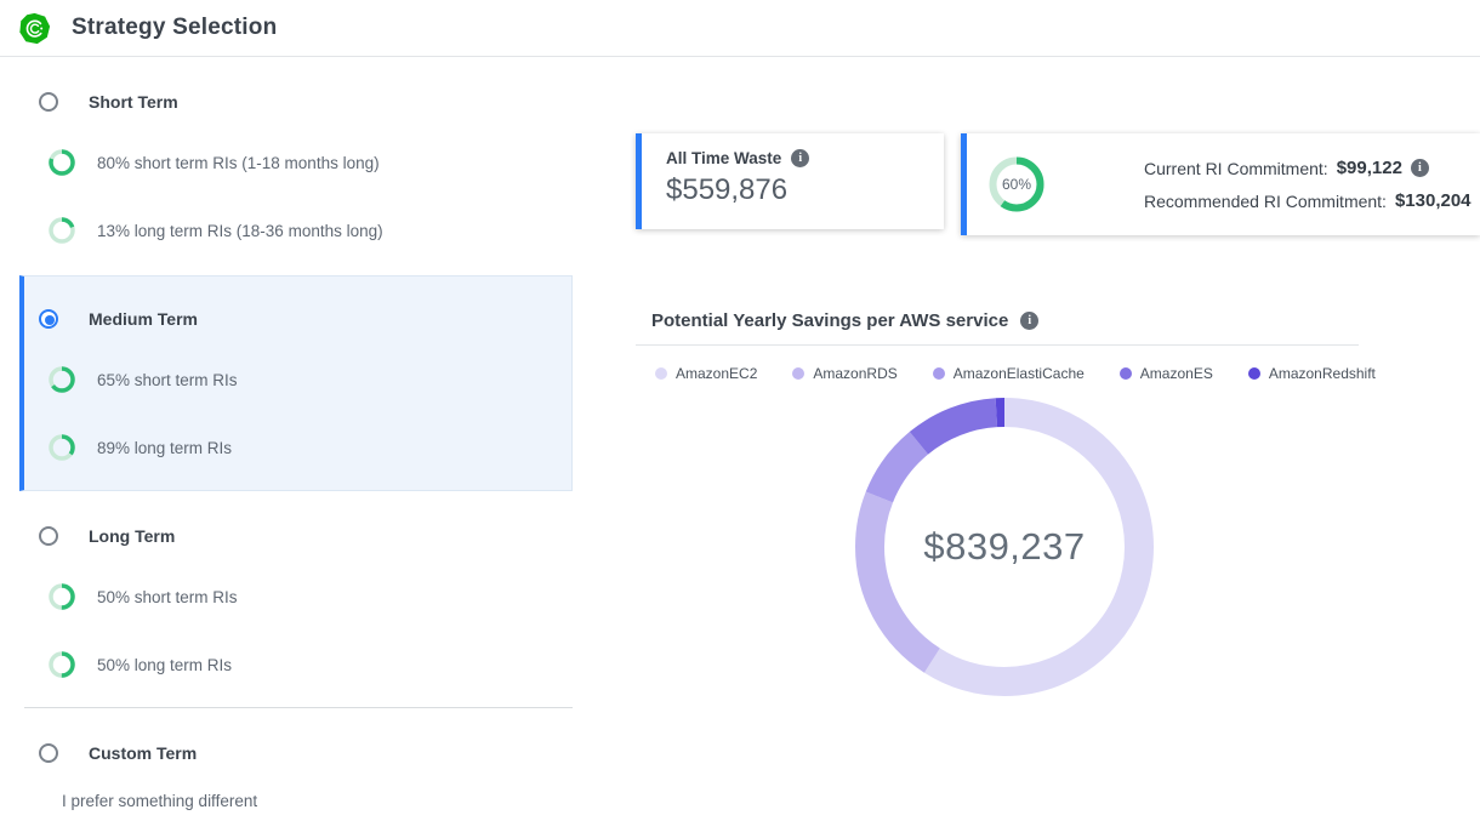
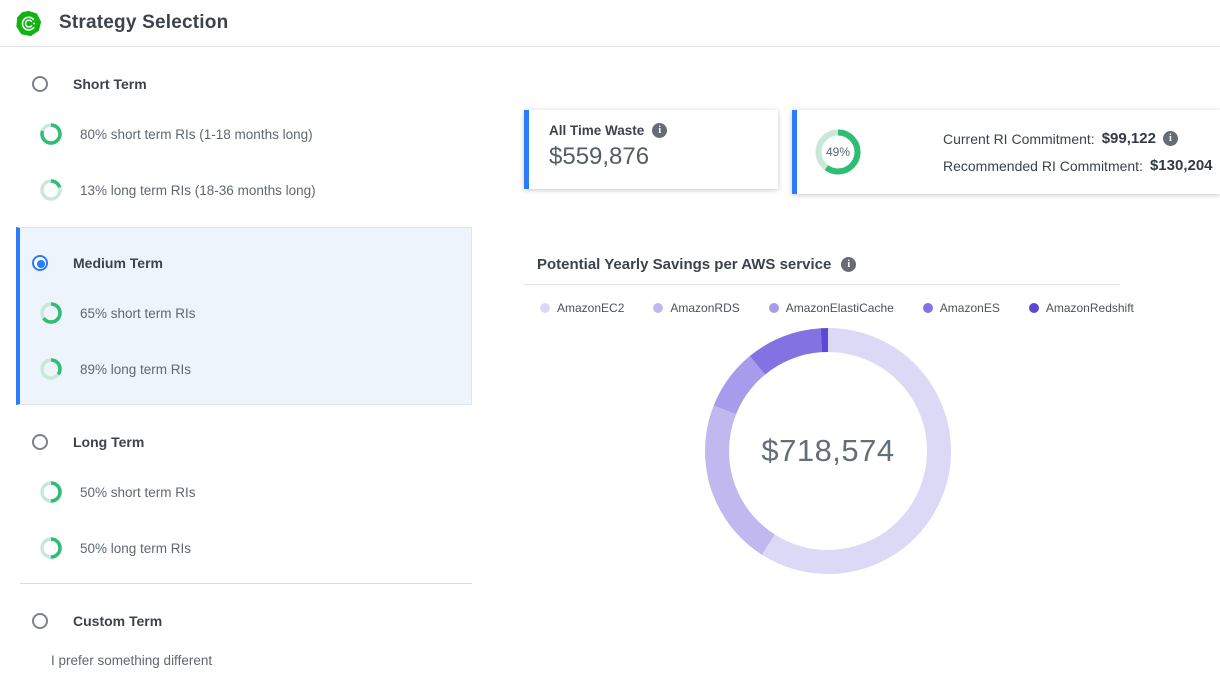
  Strategy Selection
  Short Term
  80% short term RIs (1-18 months long)
  13% long term RIs (18-36 months long)
  Medium Term
  65% short term RIs
  89% long term RIs
  Long Term
  50% short term RIs
  50% long term RIs
  Custom Term
  I prefer something different
  All Time Waste
  i
  $559,876
- 60%
+ 49%
  Current RI Commitment:
  $99,122
  i
  Recommended RI Commitment:
  $130,204
  Potential Yearly Savings per AWS service
  i
  AmazonEC2
  AmazonRDS
  AmazonElastiCache
  AmazonES
  AmazonRedshift
- $839,237
+ $718,574
